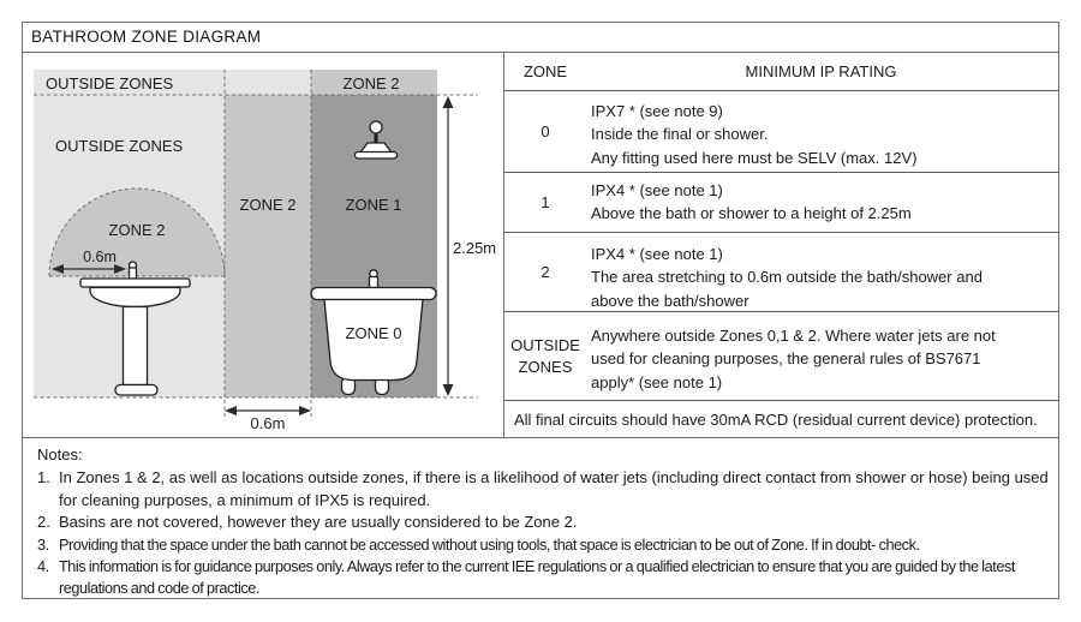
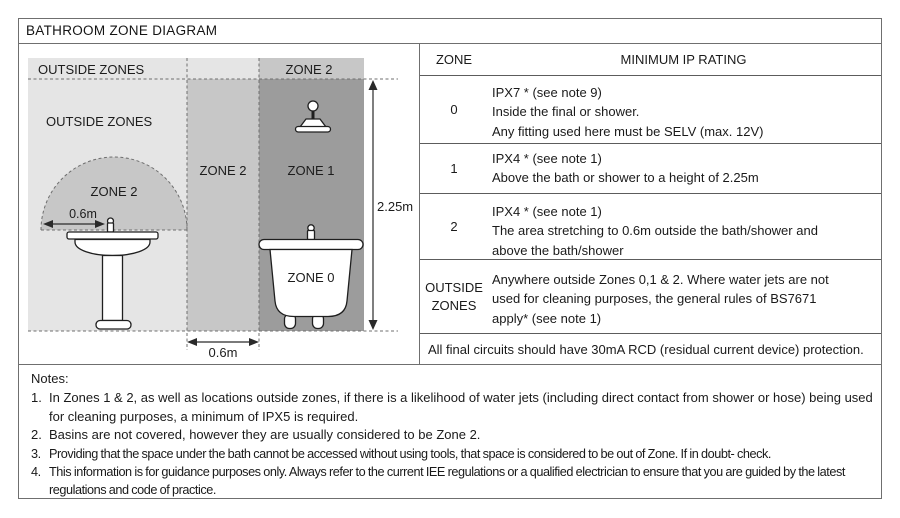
  BATHROOM ZONE DIAGRAM
  OUTSIDE ZONES
  ZONE 2
  OUTSIDE ZONES
  ZONE 2
  ZONE 1
  ZONE 2
  ZONE 0
  0.6m
  2.25m
  0.6m
  ZONE
  MINIMUM IP RATING
  0
  IPX7 * (see note 9)
  Inside the final or shower.
  Any fitting used here must be SELV (max. 12V)
  1
  IPX4 * (see note 1)
  Above the bath or shower to a height of 2.25m
  2
  IPX4 * (see note 1)
  The area stretching to 0.6m outside the bath/shower and
  above the bath/shower
  OUTSIDE ZONES
  Anywhere outside Zones 0,1 & 2. Where water jets are not
  used for cleaning purposes, the general rules of BS7671
  apply* (see note 1)
  All final circuits should have 30mA RCD (residual current device) protection.
  Notes:
  1.
  In Zones 1 & 2, as well as locations outside zones, if there is a likelihood of water jets (including direct contact from shower or hose) being used for cleaning purposes, a minimum of IPX5 is required.
  2.
  Basins are not covered, however they are usually considered to be Zone 2.
  3.
- Providing that the space under the bath cannot be accessed without using tools, that space is electrician to be out of Zone. If in doubt- check.
+ Providing that the space under the bath cannot be accessed without using tools, that space is considered to be out of Zone. If in doubt- check.
  4.
  This information is for guidance purposes only. Always refer to the current IEE regulations or a qualified electrician to ensure that you are guided by the latest regulations and code of practice.
